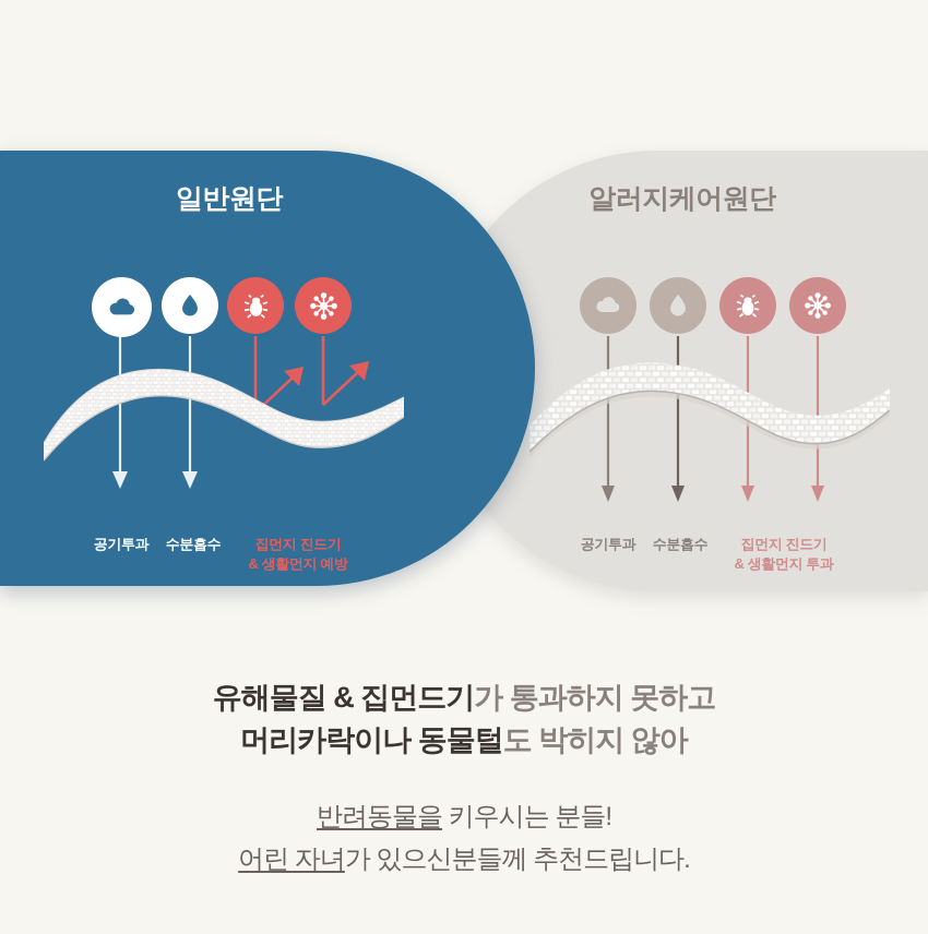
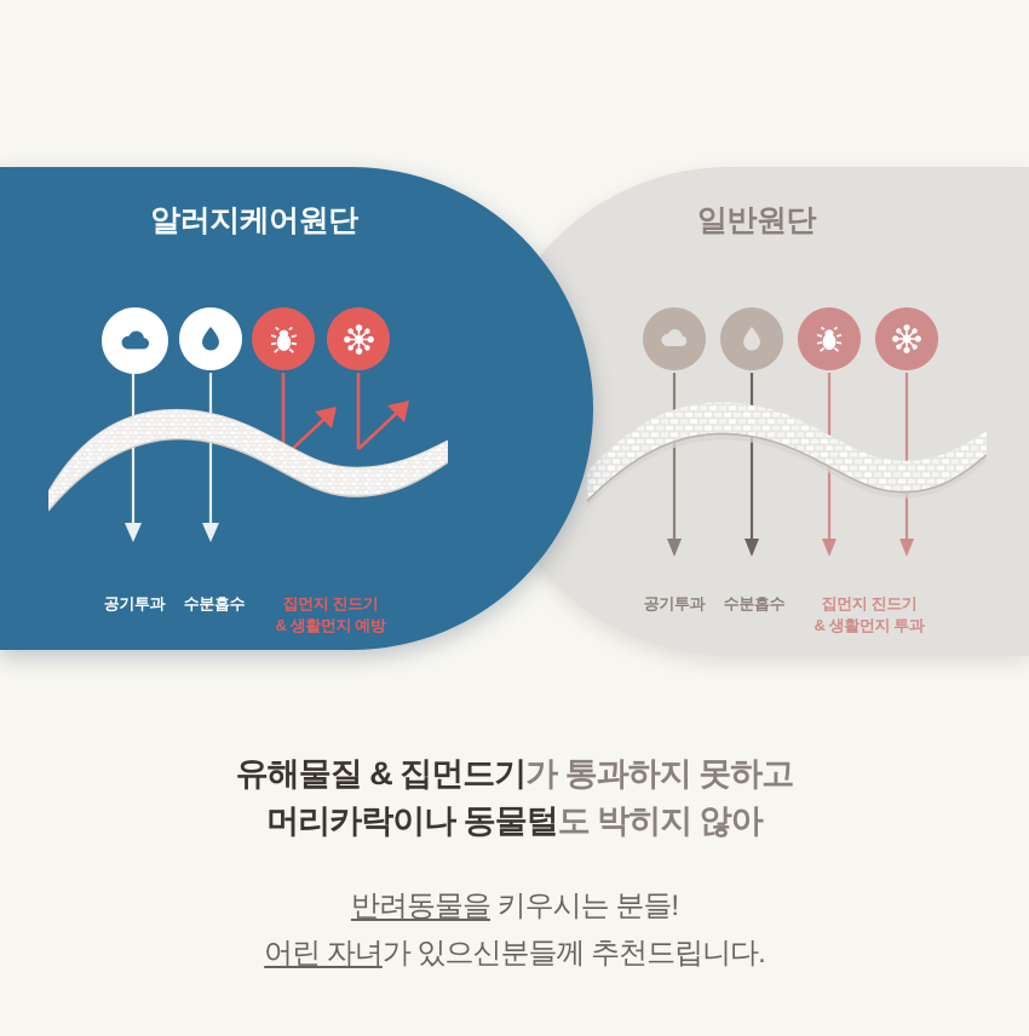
- 알러지케어원단
+ 일반원단
  공기투과
  수분흡수
  집먼지 진드기
  & 생활먼지 투과
- 일반원단
+ 알러지케어원단
  공기투과
  수분흡수
  집먼지 진드기
  & 생활먼지 예방
  유해물질 & 집먼드기가 통과하지 못하고
  머리카락이나 동물털도 박히지 않아
  반려동물을 키우시는 분들!
  어린 자녀가 있으신분들께 추천드립니다.
